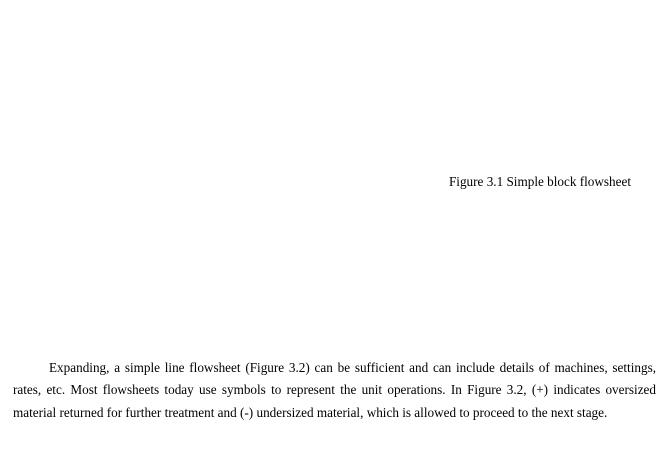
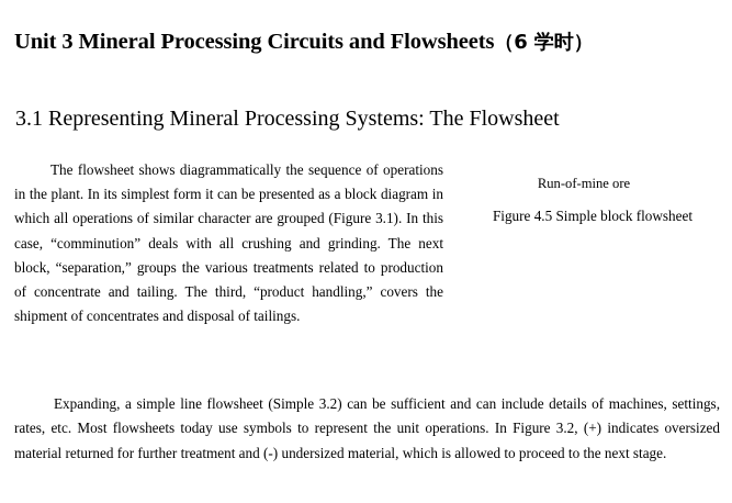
+ Unit 3 Mineral Processing Circuits and Flowsheets（6 学时）
+ 3.1 Representing Mineral Processing Systems: The Flowsheet
+ The flowsheet shows diagrammatically the sequence of operations in the plant. In its simplest form it can be presented as a block diagram in which all operations of similar character are grouped (Figure 3.1). In this case, “comminution” deals with all crushing and grinding. The next block, “separation,” groups the various treatments related to production of concentrate and tailing. The third, “product handling,” covers the shipment of concentrates and disposal of tailings.
+ Run-of-mine ore
- Figure 3.1 Simple block flowsheet
+ Figure 4.5 Simple block flowsheet
- Expanding, a simple line flowsheet (Figure 3.2) can be sufficient and can include details of machines, settings, rates, etc. Most flowsheets today use symbols to represent the unit operations. In Figure 3.2, (+) indicates oversized material returned for further treatment and (-) undersized material, which is allowed to proceed to the next stage.
+ Expanding, a simple line flowsheet (Simple 3.2) can be sufficient and can include details of machines, settings, rates, etc. Most flowsheets today use symbols to represent the unit operations. In Figure 3.2, (+) indicates oversized material returned for further treatment and (-) undersized material, which is allowed to proceed to the next stage.
